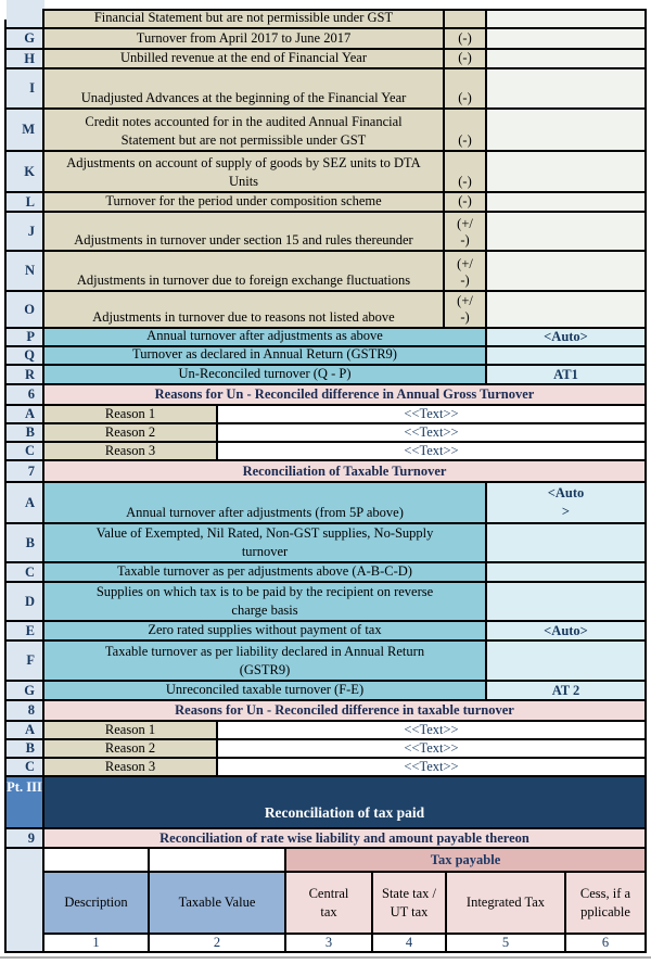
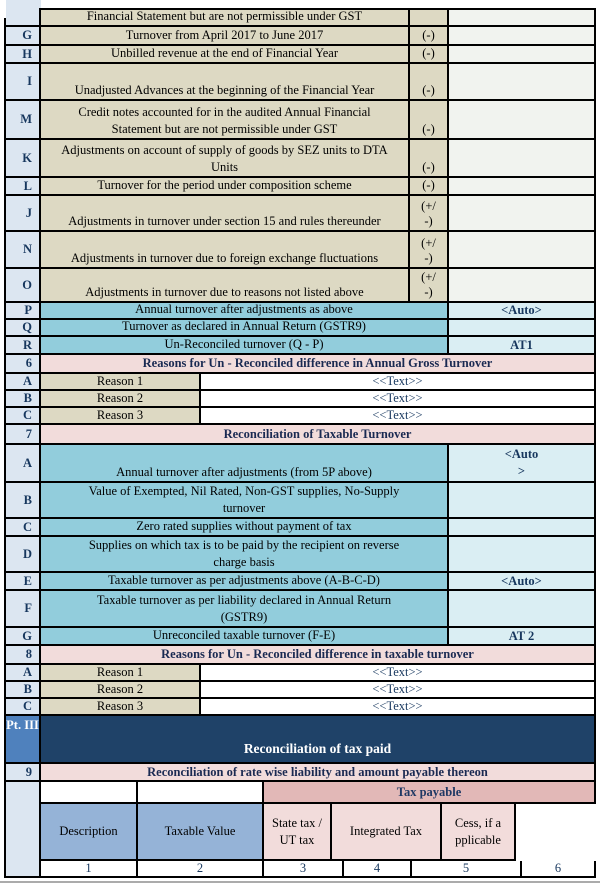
  Financial Statement but are not permissible under GST
  G
  Turnover from April 2017 to June 2017
  (-)
  H
  Unbilled revenue at the end of Financial Year
  (-)
  I
  Unadjusted Advances at the beginning of the Financial Year
  (-)
  M
  Credit notes accounted for in the audited Annual Financial Statement but are not permissible under GST
  (-)
  K
  Adjustments on account of supply of goods by SEZ units to DTA Units
  (-)
  L
  Turnover for the period under composition scheme
  (-)
  J
  Adjustments in turnover under section 15 and rules thereunder
  (+/-)
  N
  Adjustments in turnover due to foreign exchange fluctuations
  (+/-)
  O
  Adjustments in turnover due to reasons not listed above
  (+/-)
  P
  Annual turnover after adjustments as above
  <Auto>
  Q
  Turnover as declared in Annual Return (GSTR9)
  R
  Un-Reconciled turnover (Q - P)
  AT1
  6
  Reasons for Un - Reconciled difference in Annual Gross Turnover
  A
  Reason 1
  <<Text>>
  B
  Reason 2
  <<Text>>
  C
  Reason 3
  <<Text>>
  7
  Reconciliation of Taxable Turnover
  A
  Annual turnover after adjustments (from 5P above)
  <Auto
  >
  B
  Value of Exempted, Nil Rated, Non-GST supplies, No-Supply turnover
  C
- Taxable turnover as per adjustments above (A-B-C-D)
+ Zero rated supplies without payment of tax
  D
  Supplies on which tax is to be paid by the recipient on reverse charge basis
  E
- Zero rated supplies without payment of tax
+ Taxable turnover as per adjustments above (A-B-C-D)
  <Auto>
  F
  Taxable turnover as per liability declared in Annual Return (GSTR9)
  G
  Unreconciled taxable turnover (F-E)
  AT 2
  8
  Reasons for Un - Reconciled difference in taxable turnover
  A
  Reason 1
  <<Text>>
  B
  Reason 2
  <<Text>>
  C
  Reason 3
  <<Text>>
  Pt. III
  Reconciliation of tax paid
  9
  Reconciliation of rate wise liability and amount payable thereon
  Tax payable
  Description
  Taxable Value
- Central tax
  State tax / UT tax
  Integrated Tax
  Cess, if applicable
  1
  2
  3
  4
  5
  6
